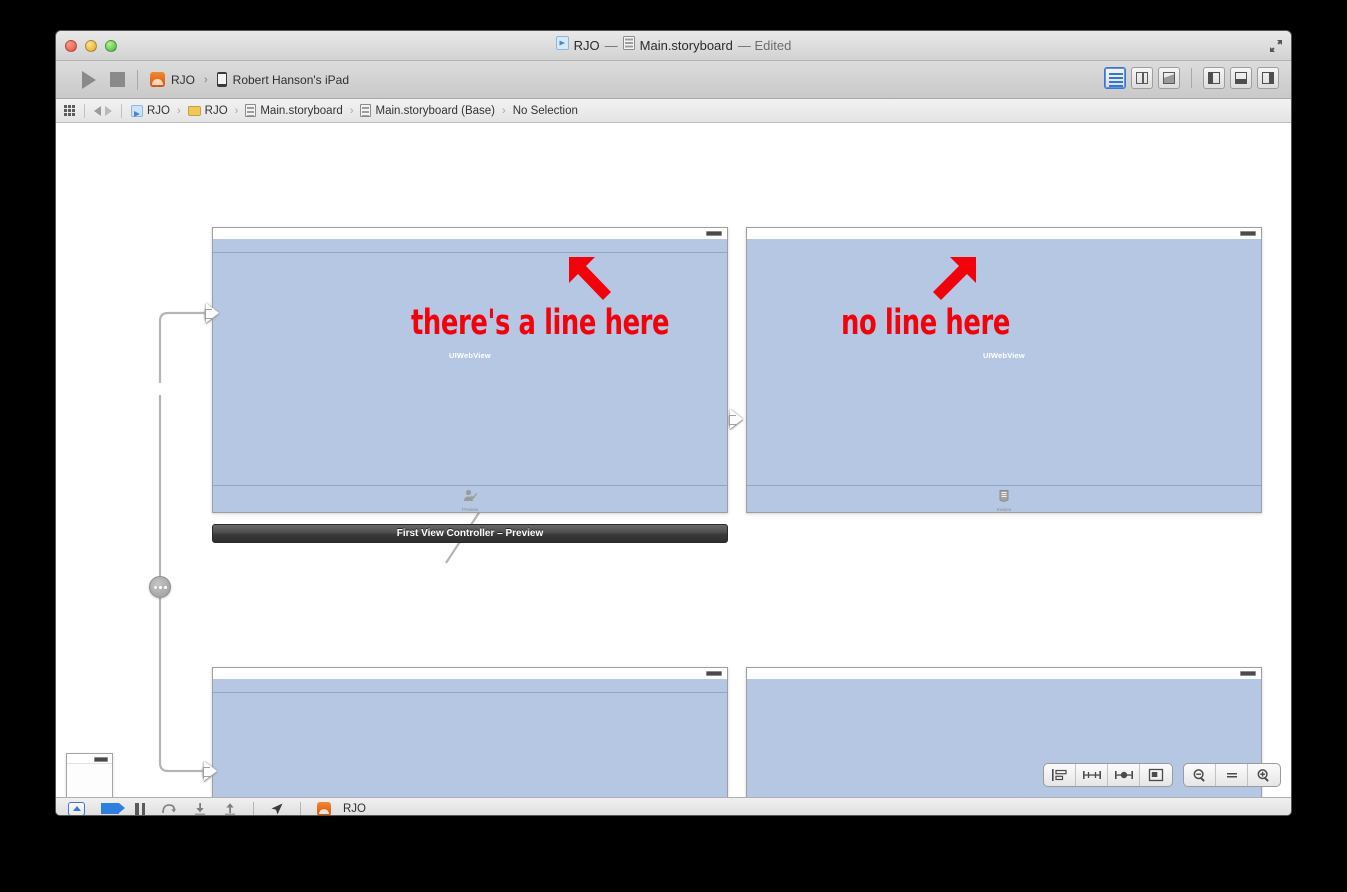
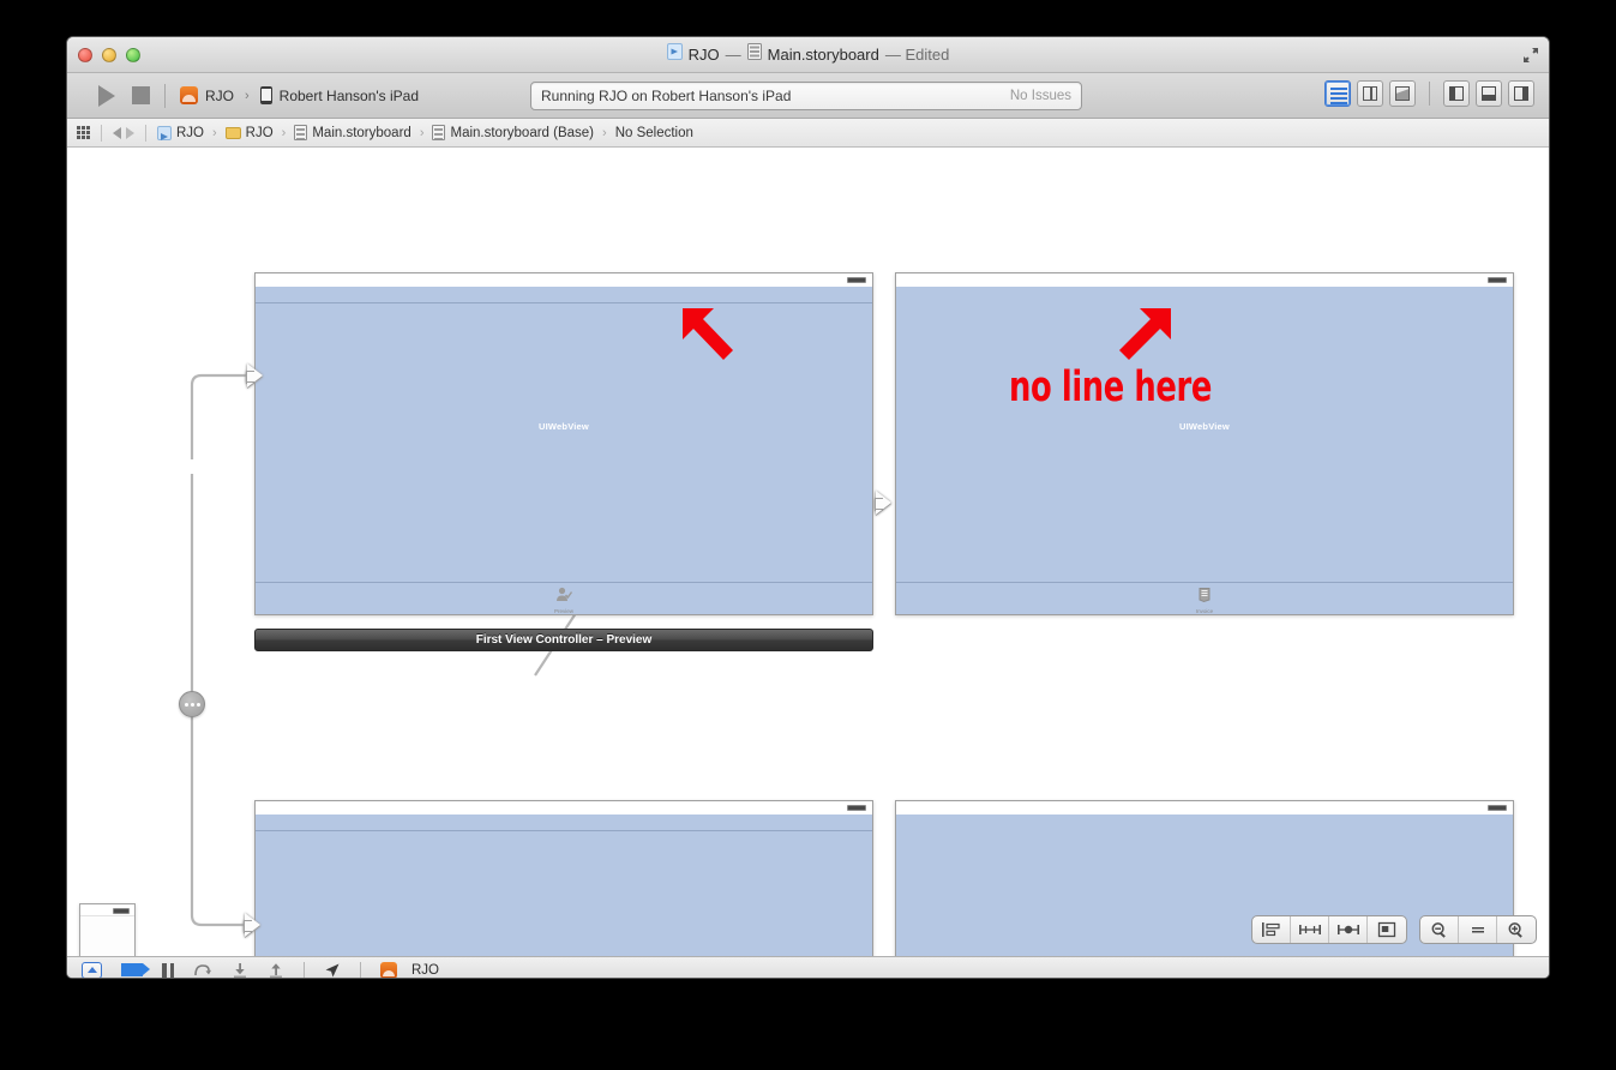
  RJO
  —
  Main.storyboard
  — Edited
  RJO
  ›
  Robert Hanson's iPad
+ Running RJO on Robert Hanson's iPad
+ No Issues
  RJO
  ›
  RJO
  ›
  Main.storyboard
  ›
  Main.storyboard (Base)
  ›
  No Selection
  UIWebView
  First View Controller – Preview
  UIWebView
- there's a line here
  no line here
  RJO
